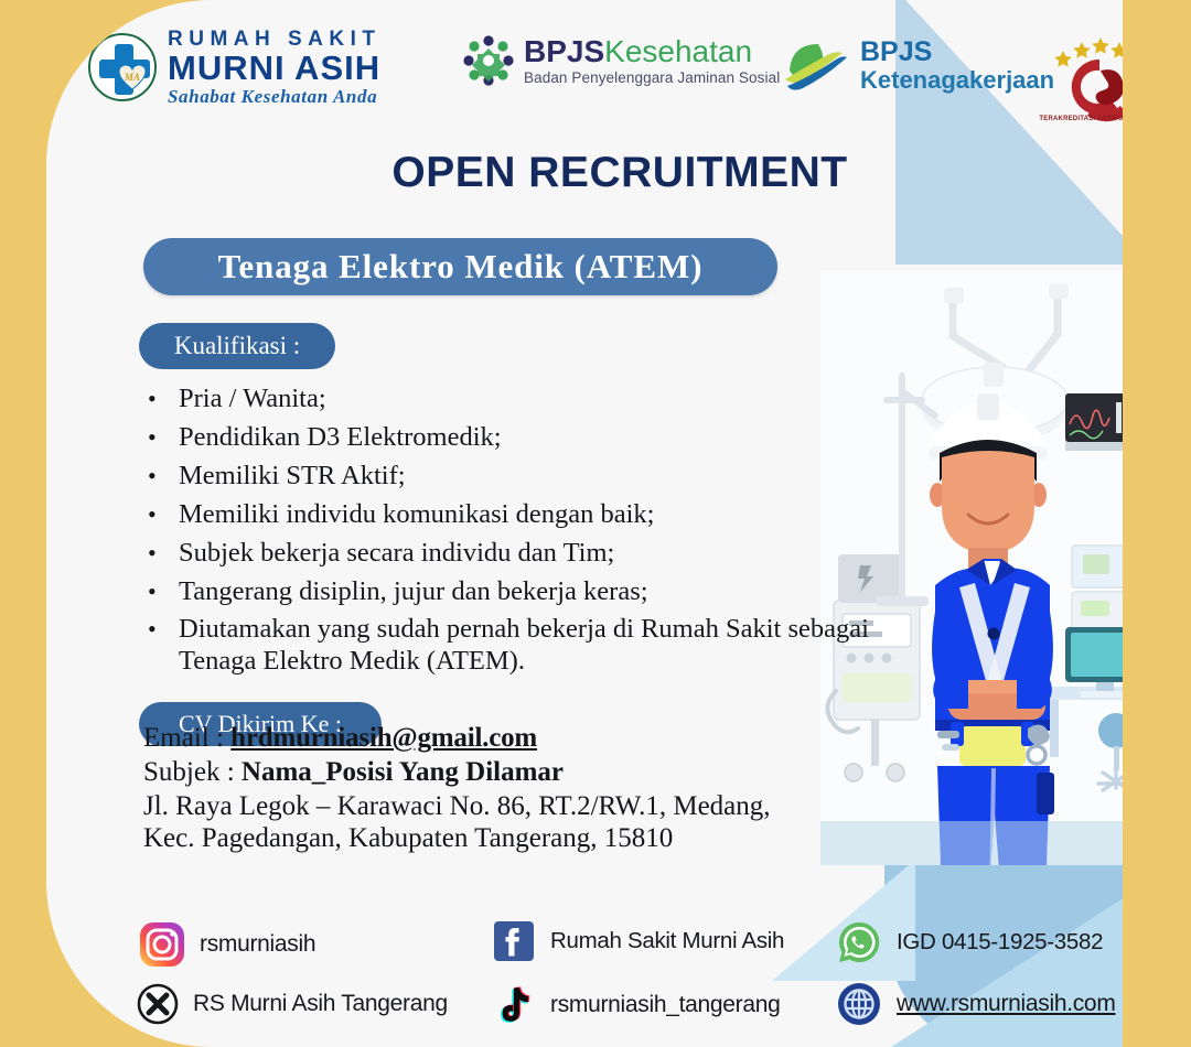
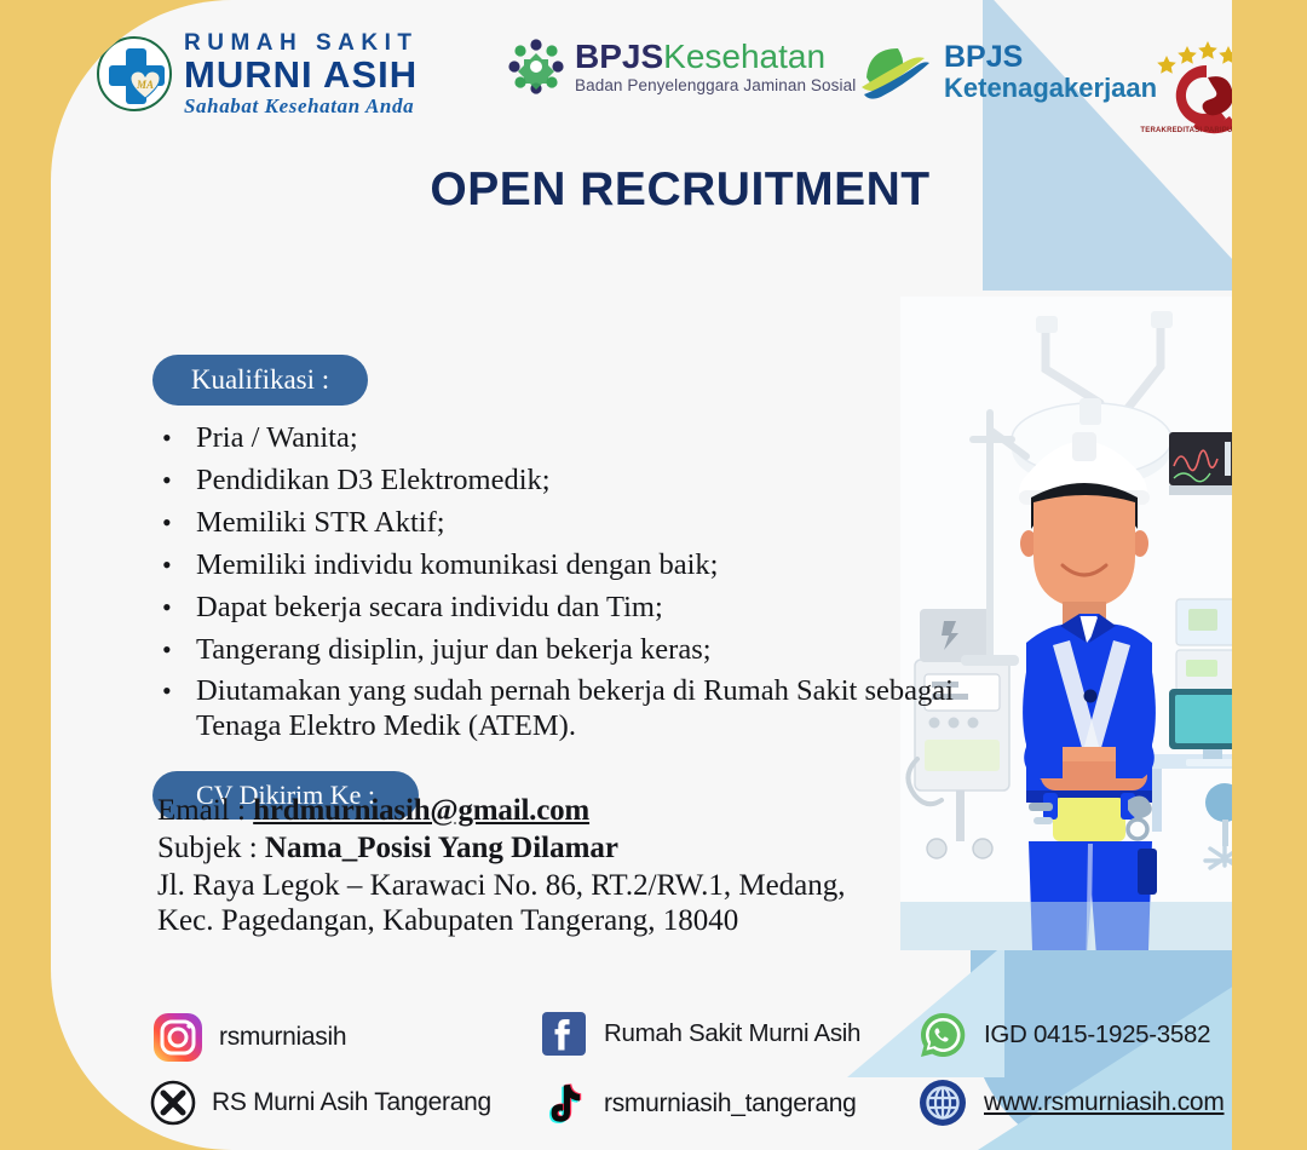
  MA
  RUMAH SAKIT
  MURNI ASIH
  Sahabat Kesehatan Anda
  BPJSKesehatan
  Badan Penyelenggara Jaminan Sosial
  BPJS
  Ketenagakerjaan
  OPEN RECRUITMENT
- Tenaga Elektro Medik (ATEM)
  Kualifikasi :
  •
  Pria / Wanita;
  •
  Pendidikan D3 Elektromedik;
  •
  Memiliki STR Aktif;
  •
  Memiliki individu komunikasi dengan baik;
  •
- Subjek bekerja secara individu dan Tim;
+ Dapat bekerja secara individu dan Tim;
  •
  Tangerang disiplin, jujur dan bekerja keras;
  •
  Diutamakan yang sudah pernah bekerja di Rumah Sakit sebagai Tenaga Elektro Medik (ATEM).
  CV Dikirim Ke :
  Email : hrdmurniasih@gmail.com
  Subjek : Nama_Posisi Yang Dilamar
  Jl. Raya Legok – Karawaci No. 86, RT.2/RW.1, Medang,
- Kec. Pagedangan, Kabupaten Tangerang, 15810
+ Kec. Pagedangan, Kabupaten Tangerang, 18040
  rsmurniasih
  RS Murni Asih Tangerang
  Rumah Sakit Murni Asih
  rsmurniasih_tangerang
  IGD 0415-1925-3582
  www.rsmurniasih.com
